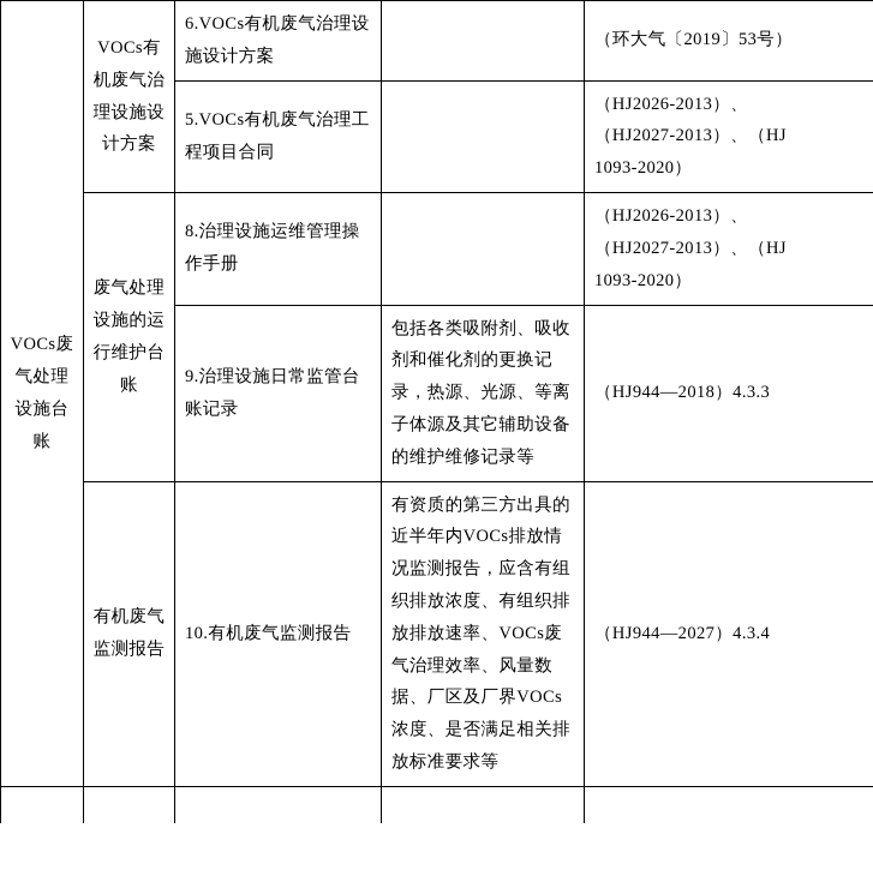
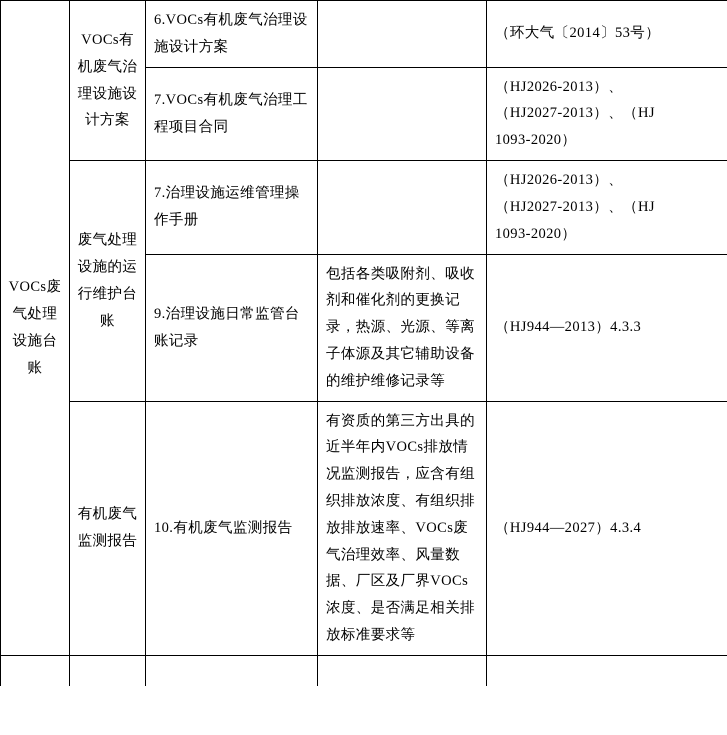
- VOCs废气处理设施台账	VOCs有机废气治理设施设计方案	6.VOCs有机废气治理设施设计方案		（环大气〔2019〕53号）
+ VOCs废气处理设施台账	VOCs有机废气治理设施设计方案	6.VOCs有机废气治理设施设计方案		（环大气〔2014〕53号）
- 5.VOCs有机废气治理工程项目合同		（HJ2026-2013）、 （HJ2027-2013）、（HJ 1093-2020）
+ 7.VOCs有机废气治理工程项目合同		（HJ2026-2013）、 （HJ2027-2013）、（HJ 1093-2020）
- 废气处理设施的运行维护台账	8.治理设施运维管理操作手册		（HJ2026-2013）、 （HJ2027-2013）、（HJ 1093-2020）
+ 废气处理设施的运行维护台账	7.治理设施运维管理操作手册		（HJ2026-2013）、 （HJ2027-2013）、（HJ 1093-2020）
- 9.治理设施日常监管台账记录	包括各类吸附剂、吸收剂和催化剂的更换记录，热源、光源、等离子体源及其它辅助设备的维护维修记录等	（HJ944—2018）4.3.3
+ 9.治理设施日常监管台账记录	包括各类吸附剂、吸收剂和催化剂的更换记录，热源、光源、等离子体源及其它辅助设备的维护维修记录等	（HJ944—2013）4.3.3
  有机废气监测报告	10.有机废气监测报告	有资质的第三方出具的近半年内VOCs排放情况监测报告，应含有组织排放浓度、有组织排放排放速率、VOCs废气治理效率、风量数据、厂区及厂界VOCs浓度、是否满足相关排放标准要求等	（HJ944—2027）4.3.4
